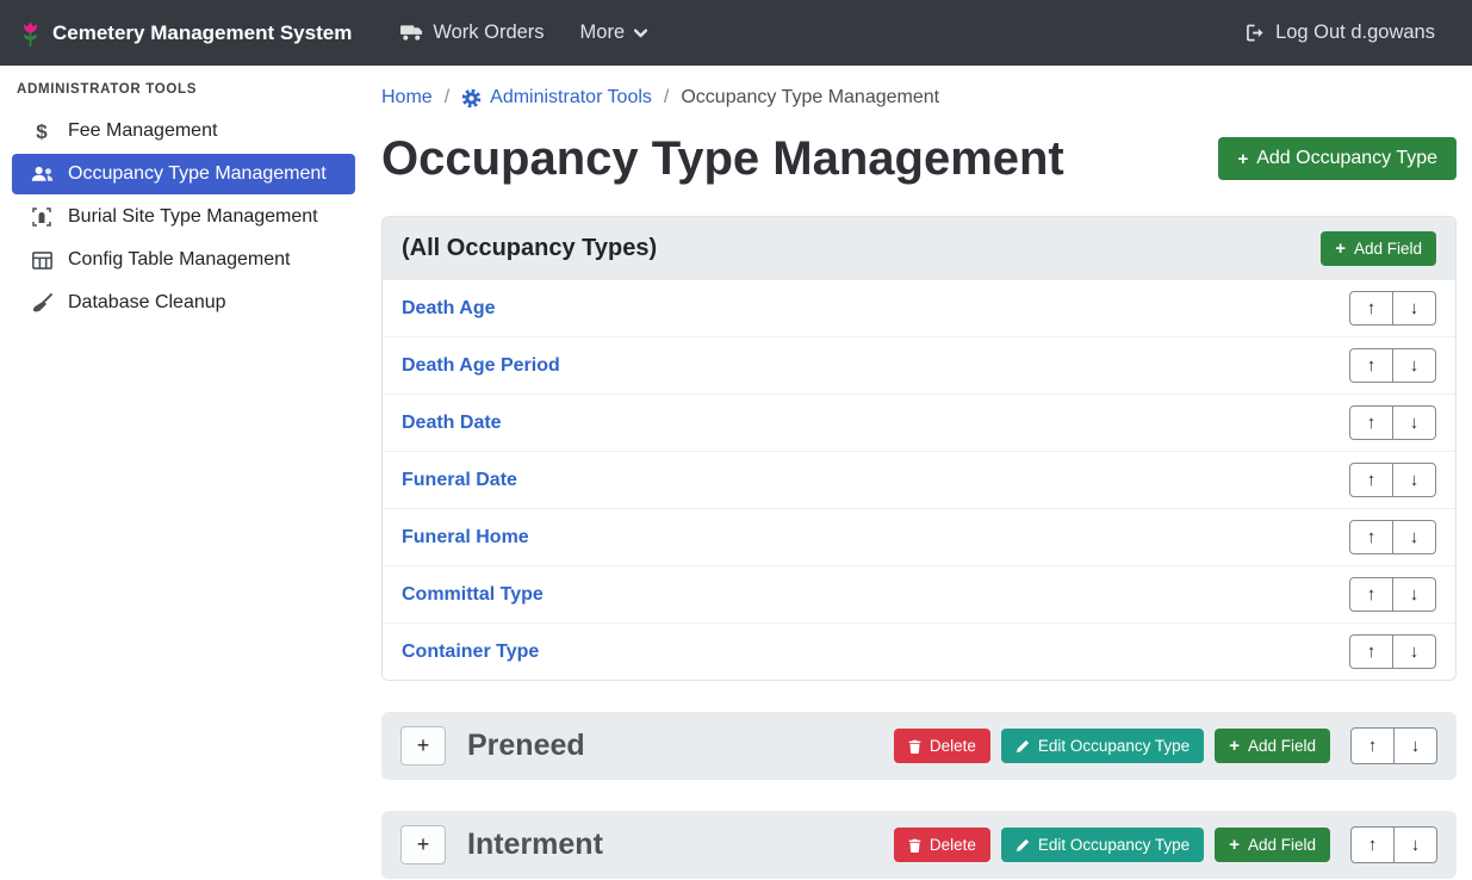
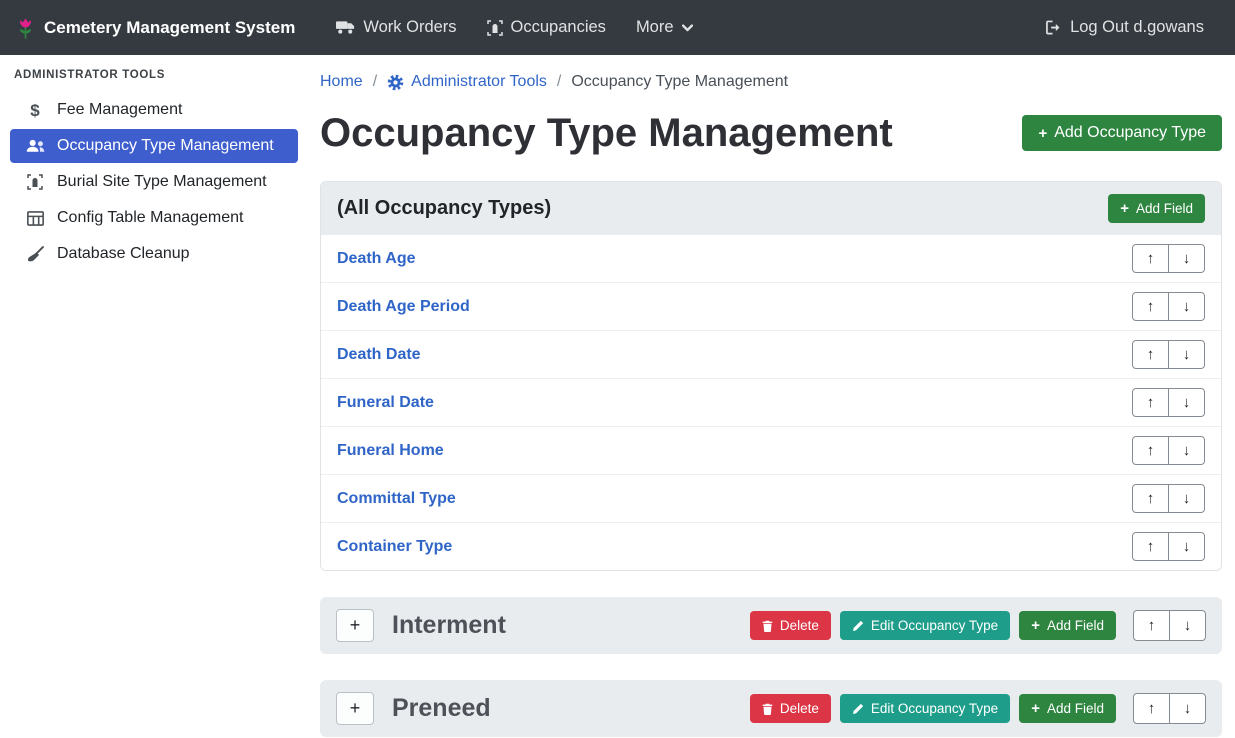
  Cemetery Management System
  Work Orders
+ Occupancies
  More
  Log Out d.gowans
  ADMINISTRATOR TOOLS
  $
  Fee Management
  Occupancy Type Management
  Burial Site Type Management
  Config Table Management
  Database Cleanup
  Home
  /
  Administrator Tools
  /
  Occupancy Type Management
  Occupancy Type Management
  +
  Add Occupancy Type
  (All Occupancy Types)
  +
  Add Field
  Death Age
  ↑
  ↓
  Death Age Period
  ↑
  ↓
  Death Date
  ↑
  ↓
  Funeral Date
  ↑
  ↓
  Funeral Home
  ↑
  ↓
  Committal Type
  ↑
  ↓
  Container Type
  ↑
  ↓
  +
- Preneed
+ Interment
  Delete
  Edit Occupancy Type
  +
  Add Field
  ↑
  ↓
  +
- Interment
+ Preneed
  Delete
  Edit Occupancy Type
  +
  Add Field
  ↑
  ↓
